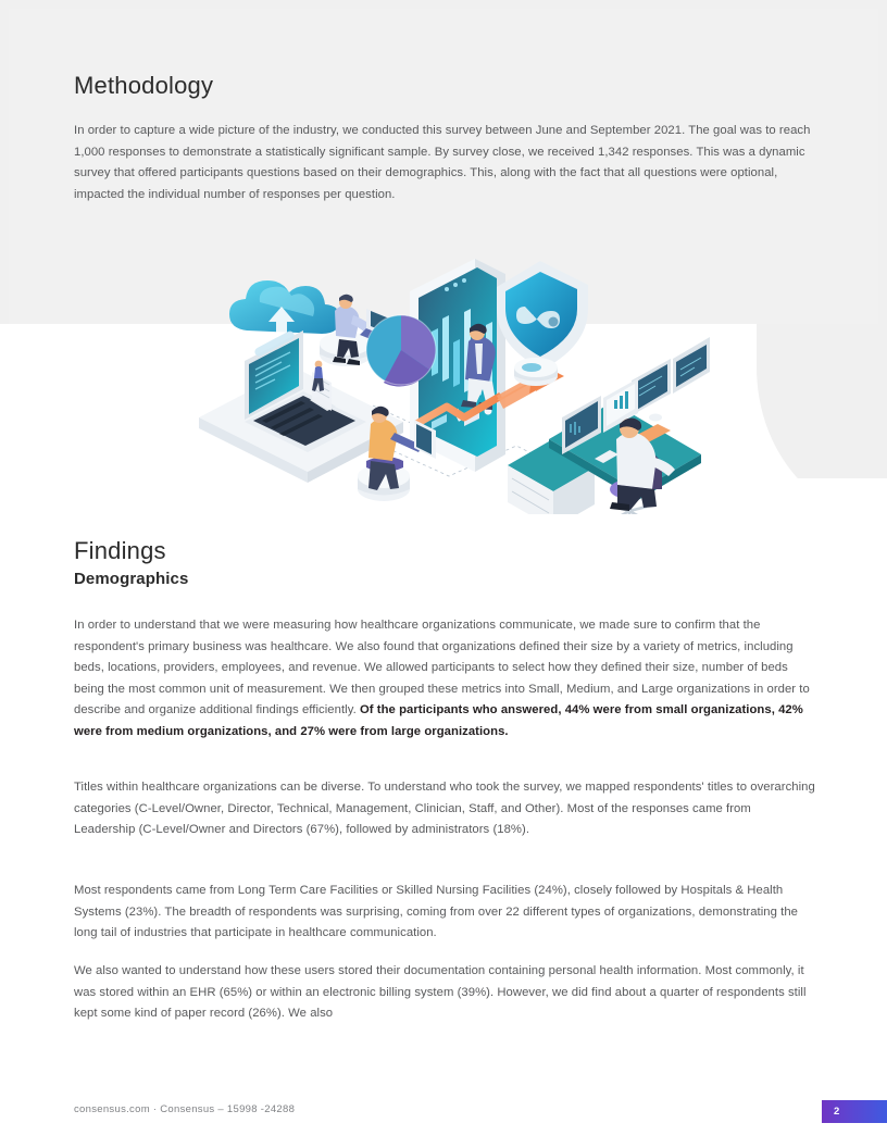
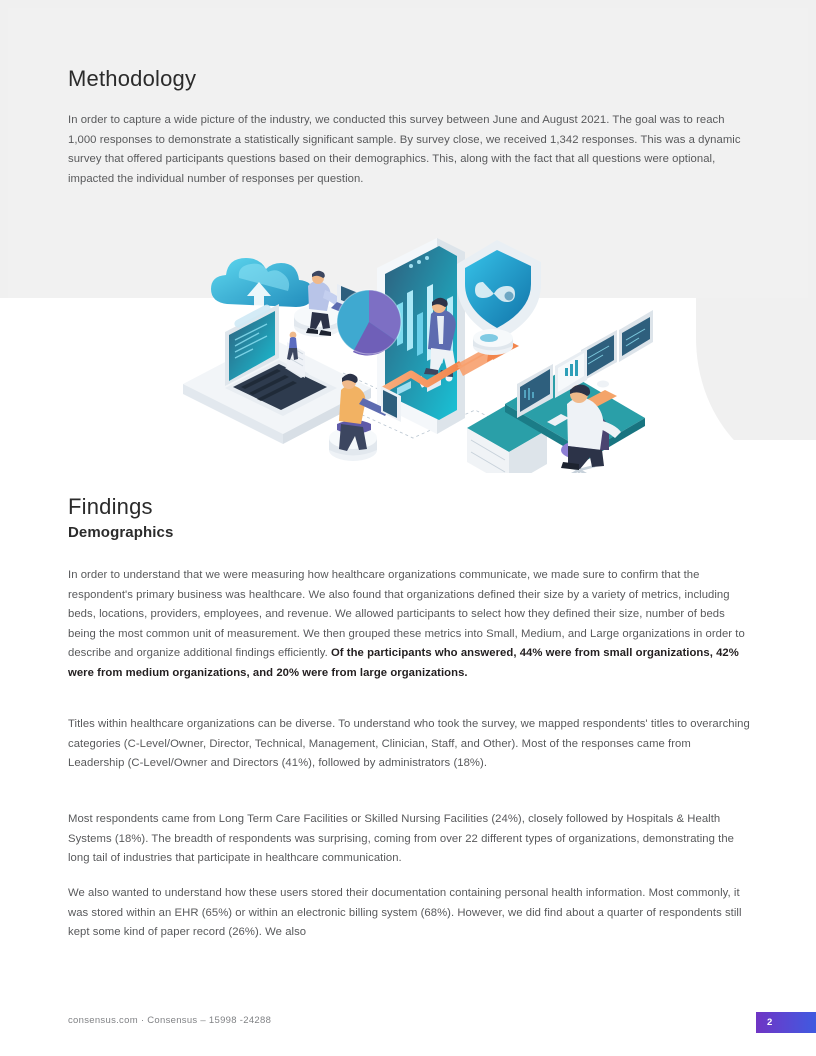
  Methodology
- In order to capture a wide picture of the industry, we conducted this survey between June and September 2021. The goal was to reach 1,000 responses to demonstrate a statistically significant sample. By survey close, we received 1,342 responses. This was a dynamic survey that offered participants questions based on their demographics. This, along with the fact that all questions were optional, impacted the individual number of responses per question.
+ In order to capture a wide picture of the industry, we conducted this survey between June and August 2021. The goal was to reach 1,000 responses to demonstrate a statistically significant sample. By survey close, we received 1,342 responses. This was a dynamic survey that offered participants questions based on their demographics. This, along with the fact that all questions were optional, impacted the individual number of responses per question.
  Findings
  Demographics
- In order to understand that we were measuring how healthcare organizations communicate, we made sure to confirm that the respondent's primary business was healthcare. We also found that organizations defined their size by a variety of metrics, including beds, locations, providers, employees, and revenue. We allowed participants to select how they defined their size, number of beds being the most common unit of measurement. We then grouped these metrics into Small, Medium, and Large organizations in order to describe and organize additional findings efficiently. Of the participants who answered, 44% were from small organizations, 42% were from medium organizations, and 27% were from large organizations.
+ In order to understand that we were measuring how healthcare organizations communicate, we made sure to confirm that the respondent's primary business was healthcare. We also found that organizations defined their size by a variety of metrics, including beds, locations, providers, employees, and revenue. We allowed participants to select how they defined their size, number of beds being the most common unit of measurement. We then grouped these metrics into Small, Medium, and Large organizations in order to describe and organize additional findings efficiently. Of the participants who answered, 44% were from small organizations, 42% were from medium organizations, and 20% were from large organizations.
- Titles within healthcare organizations can be diverse. To understand who took the survey, we mapped respondents' titles to overarching categories (C-Level/Owner, Director, Technical, Management, Clinician, Staff, and Other). Most of the responses came from Leadership (C-Level/Owner and Directors (67%), followed by administrators (18%).
+ Titles within healthcare organizations can be diverse. To understand who took the survey, we mapped respondents' titles to overarching categories (C-Level/Owner, Director, Technical, Management, Clinician, Staff, and Other). Most of the responses came from Leadership (C-Level/Owner and Directors (41%), followed by administrators (18%).
- Most respondents came from Long Term Care Facilities or Skilled Nursing Facilities (24%), closely followed by Hospitals & Health Systems (23%). The breadth of respondents was surprising, coming from over 22 different types of organizations, demonstrating the long tail of industries that participate in healthcare communication.
+ Most respondents came from Long Term Care Facilities or Skilled Nursing Facilities (24%), closely followed by Hospitals & Health Systems (18%). The breadth of respondents was surprising, coming from over 22 different types of organizations, demonstrating the long tail of industries that participate in healthcare communication.
- We also wanted to understand how these users stored their documentation containing personal health information. Most commonly, it was stored within an EHR (65%) or within an electronic billing system (39%). However, we did find about a quarter of respondents still kept some kind of paper record (26%). We also
+ We also wanted to understand how these users stored their documentation containing personal health information. Most commonly, it was stored within an EHR (65%) or within an electronic billing system (68%). However, we did find about a quarter of respondents still kept some kind of paper record (26%). We also
  consensus.com · Consensus – 15998 -24288
  2
